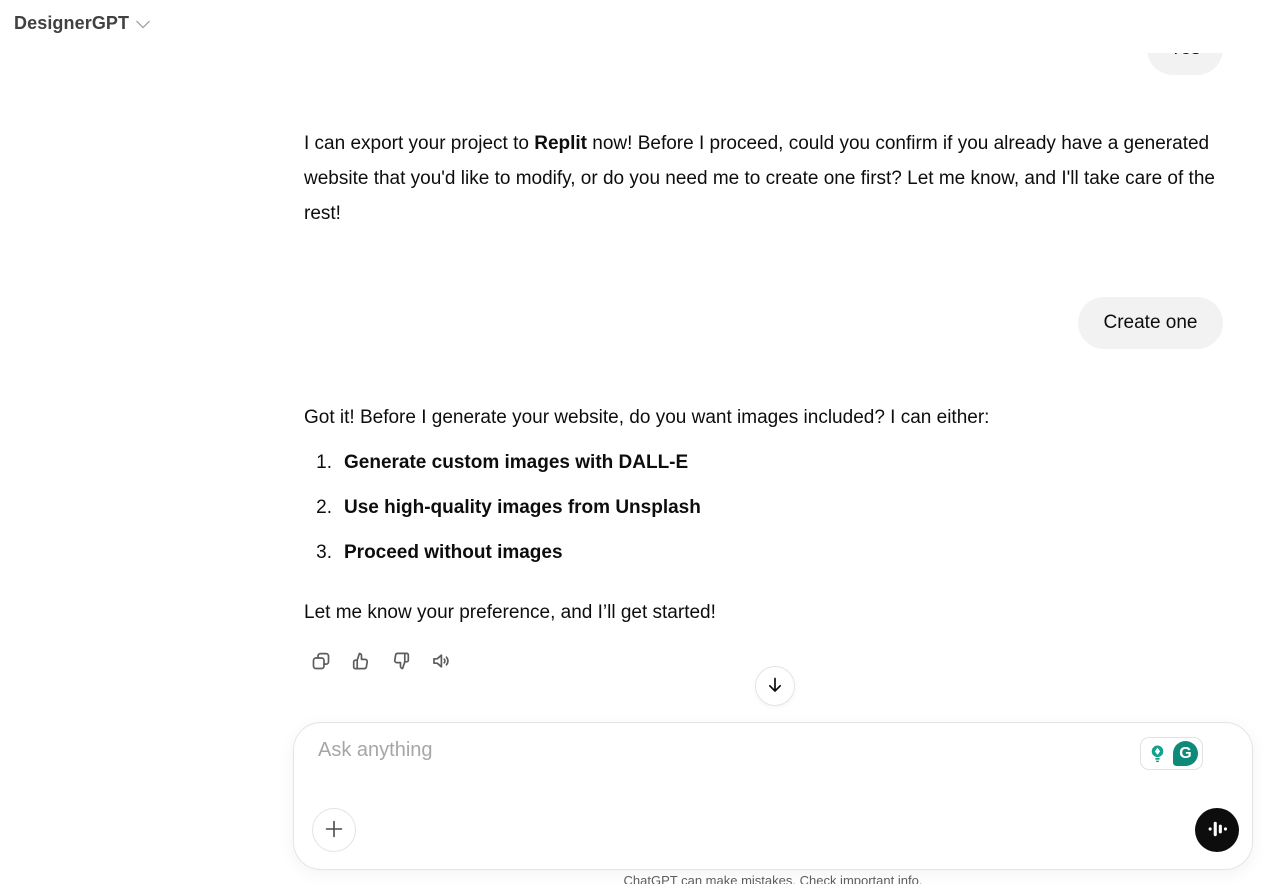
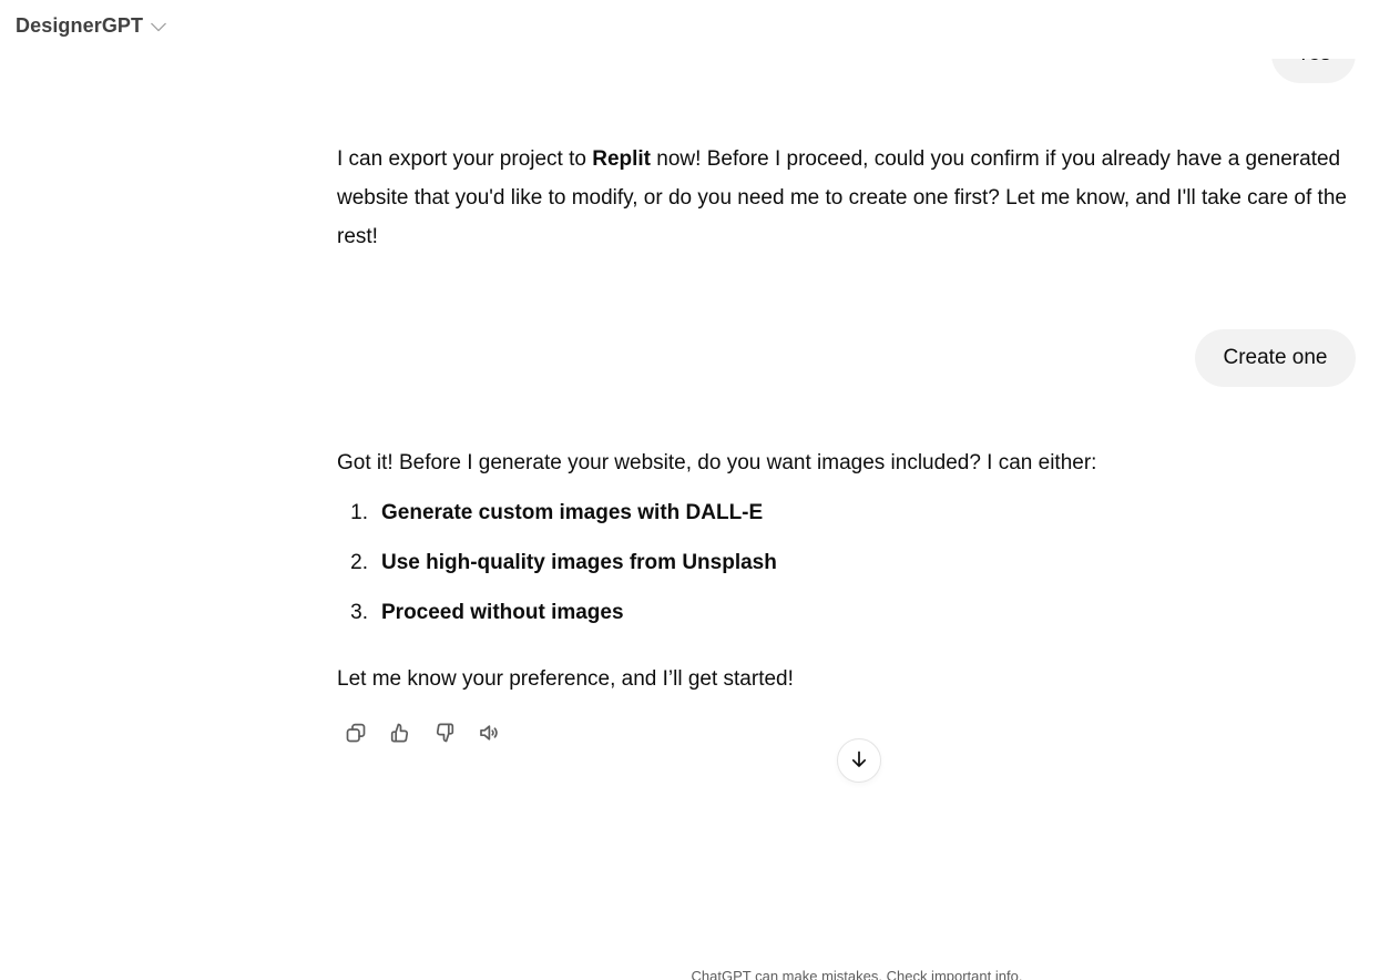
  DesignerGPT
  I can export your project to Replit now! Before I proceed, could you confirm if you already have a generated website that you'd like to modify, or do you need me to create one first? Let me know, and I'll take care of the rest!
  Create one
  Got it! Before I generate your website, do you want images included? I can either:
  1.
  Generate custom images with DALL-E
  2.
  Use high-quality images from Unsplash
  3.
  Proceed without images
  Let me know your preference, and I’ll get started!
- Ask anything
- G
  ChatGPT can make mistakes. Check important info.
